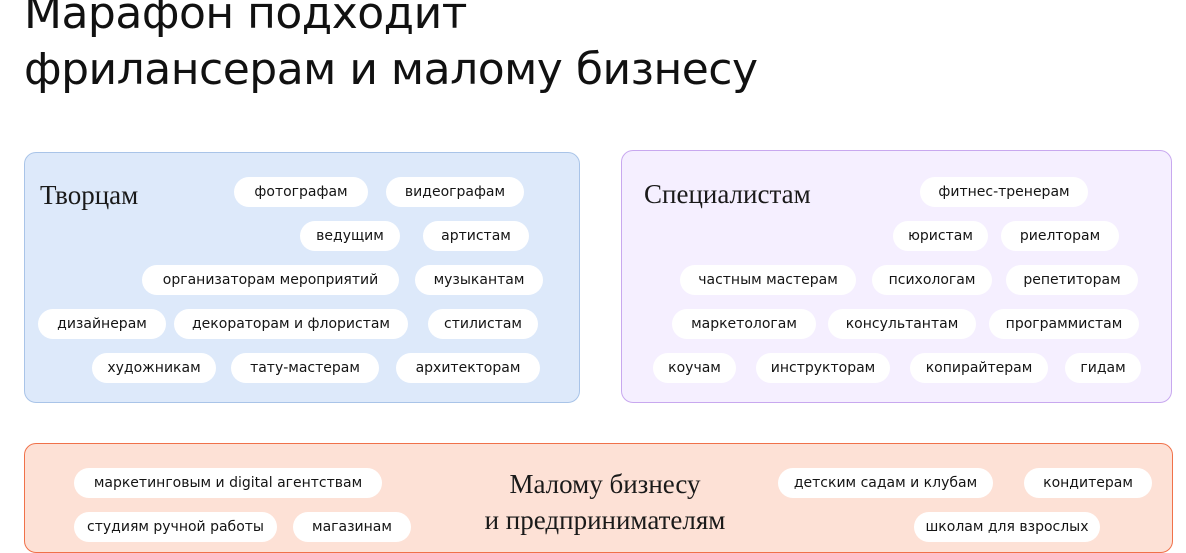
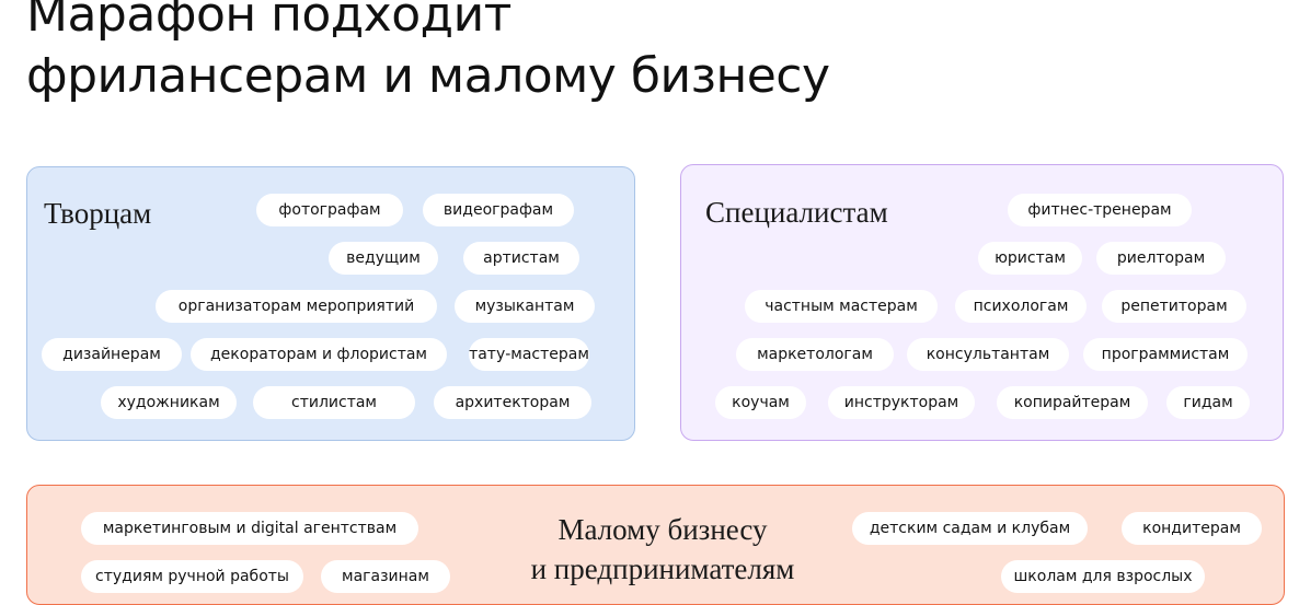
  Марафон подходит
  фрилансерам и малому бизнесу
  Творцам
  фотографам
  видеографам
  ведущим
  артистам
  организаторам мероприятий
  музыкантам
  дизайнерам
  декораторам и флористам
- стилистам
+ тату-мастерам
  художникам
- тату-мастерам
+ стилистам
  архитекторам
  Специалистам
  фитнес-тренерам
  юристам
  риелторам
  частным мастерам
  психологам
  репетиторам
  маркетологам
  консультантам
  программистам
  коучам
  инструкторам
  копирайтерам
  гидам
  Малому бизнесу
  и предпринимателям
  маркетинговым и digital агентствам
  детским садам и клубам
  кондитерам
  студиям ручной работы
  магазинам
  школам для взрослых
